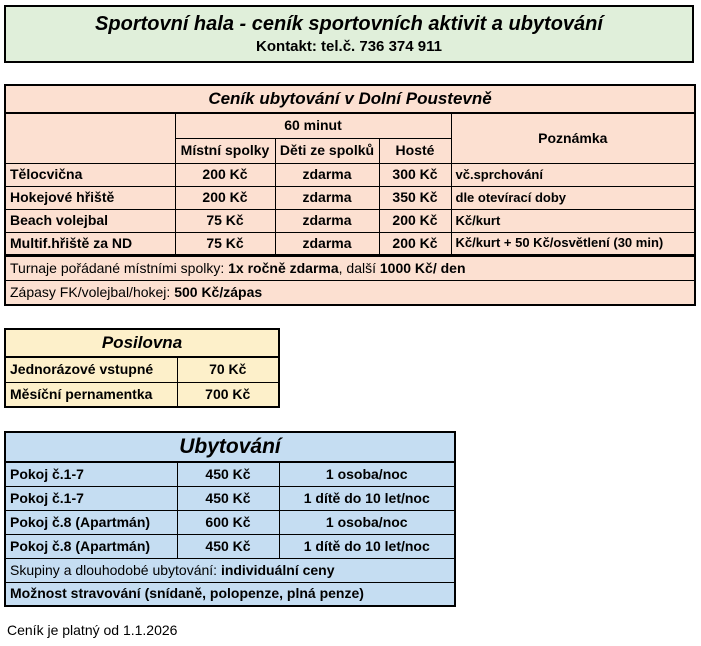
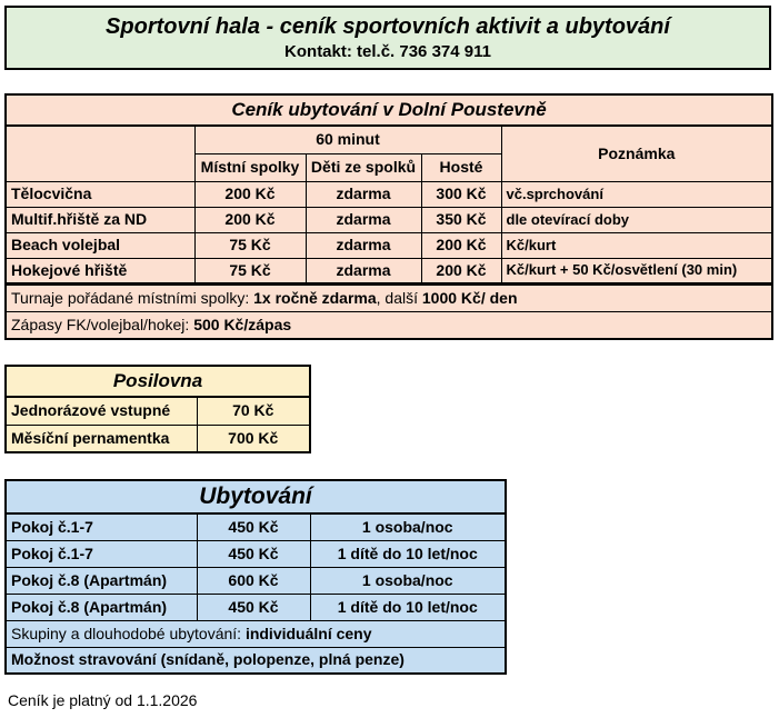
  Sportovní hala - ceník sportovních aktivit a ubytování
  Kontakt: tel.č. 736 374 911
  Ceník ubytování v Dolní Poustevně
  	60 minut	Poznámka
  Místní spolky	Děti ze spolků	Hosté
  Tělocvična	200 Kč	zdarma	300 Kč	vč.sprchování
- Hokejové hřiště	200 Kč	zdarma	350 Kč	dle otevírací doby
+ Multif.hřiště za ND	200 Kč	zdarma	350 Kč	dle otevírací doby
  Beach volejbal	75 Kč	zdarma	200 Kč	Kč/kurt
- Multif.hřiště za ND	75 Kč	zdarma	200 Kč	Kč/kurt + 50 Kč/osvětlení (30 min)
+ Hokejové hřiště	75 Kč	zdarma	200 Kč	Kč/kurt + 50 Kč/osvětlení (30 min)
  Turnaje pořádané místními spolky: 1x ročně zdarma, další 1000 Kč/ den
  Zápasy FK/volejbal/hokej: 500 Kč/zápas
  Posilovna
  Jednorázové vstupné	70 Kč
  Měsíční pernamentka	700 Kč
  Ubytování
  Pokoj č.1-7	450 Kč	1 osoba/noc
  Pokoj č.1-7	450 Kč	1 dítě do 10 let/noc
  Pokoj č.8 (Apartmán)	600 Kč	1 osoba/noc
  Pokoj č.8 (Apartmán)	450 Kč	1 dítě do 10 let/noc
  Skupiny a dlouhodobé ubytování: individuální ceny
  Možnost stravování (snídaně, polopenze, plná penze)
  Ceník je platný od 1.1.2026
